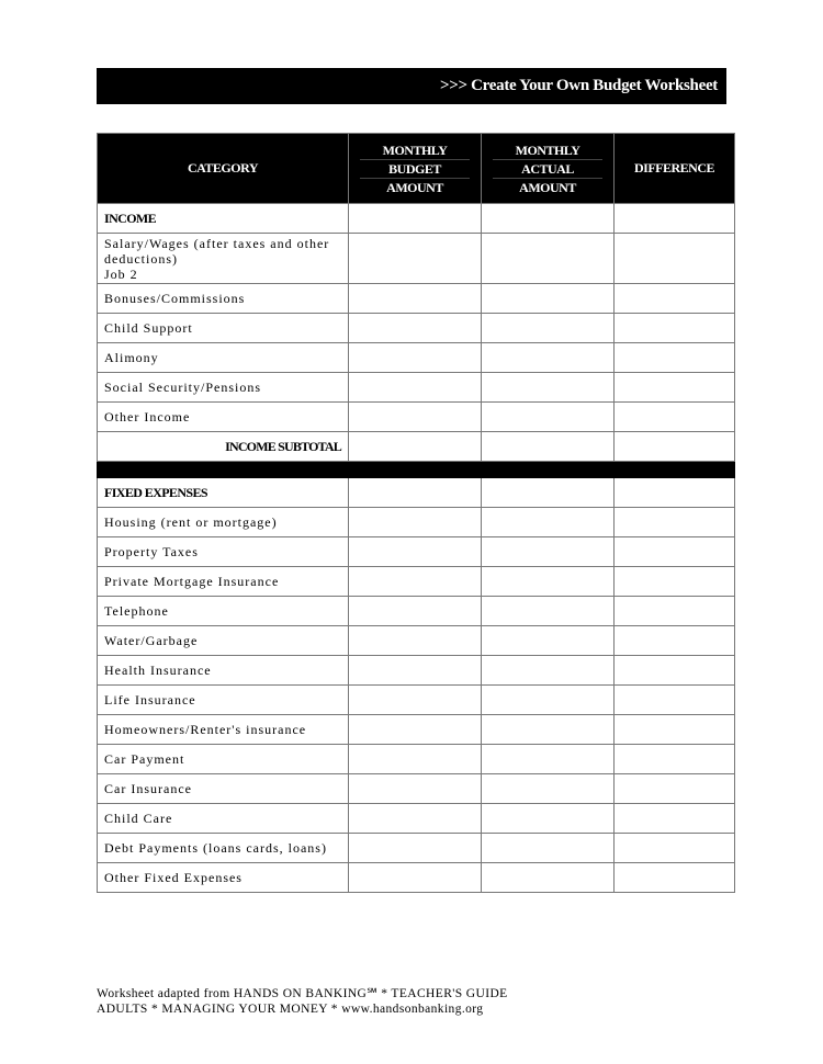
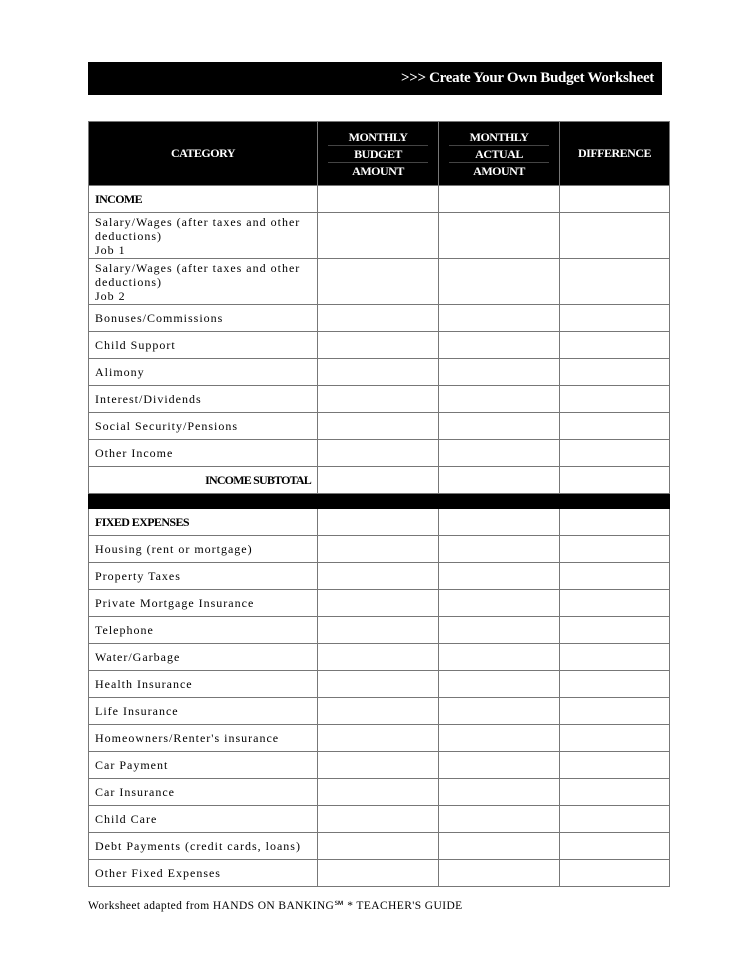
  >>> Create Your Own Budget Worksheet
  CATEGORY	MONTHLY BUDGET AMOUNT	MONTHLY ACTUAL AMOUNT	DIFFERENCE
  INCOME
+ Salary/Wages (after taxes and otherdeductions)Job 1
  Salary/Wages (after taxes and otherdeductions)Job 2
  Bonuses/Commissions
  Child Support
  Alimony
+ Interest/Dividends
  Social Security/Pensions
  Other Income
  INCOME SUBTOTAL
  FIXED EXPENSES
  Housing (rent or mortgage)
  Property Taxes
  Private Mortgage Insurance
  Telephone
  Water/Garbage
  Health Insurance
  Life Insurance
  Homeowners/Renter's insurance
  Car Payment
  Car Insurance
  Child Care
- Debt Payments (loans cards, loans)
+ Debt Payments (credit cards, loans)
  Other Fixed Expenses
  Worksheet adapted from HANDS ON BANKING℠ * TEACHER'S GUIDE
- ADULTS * MANAGING YOUR MONEY * www.handsonbanking.org
